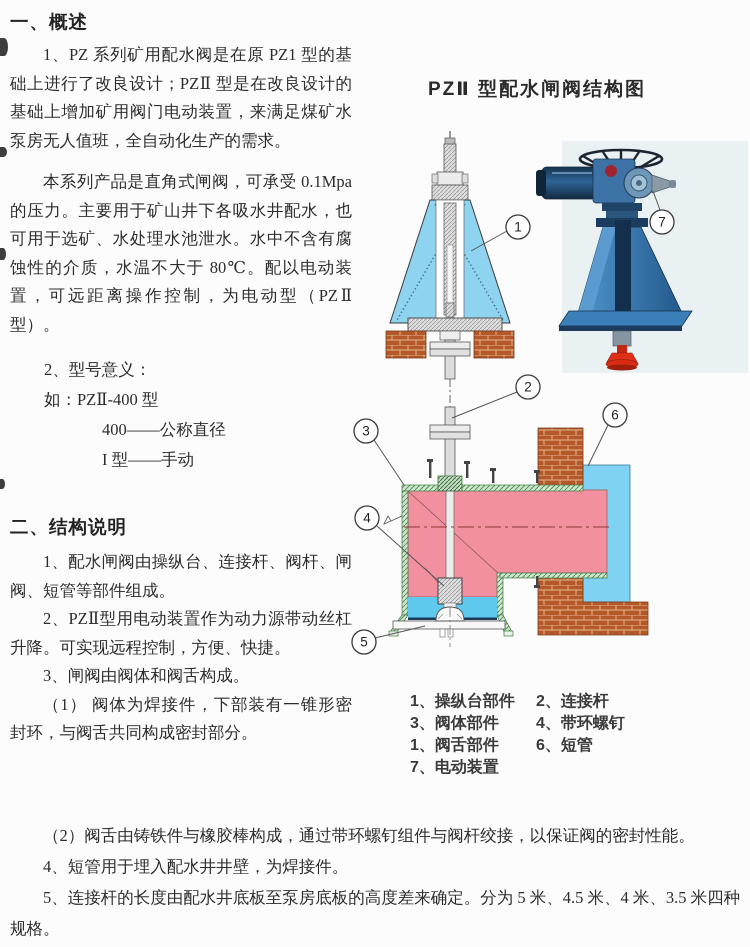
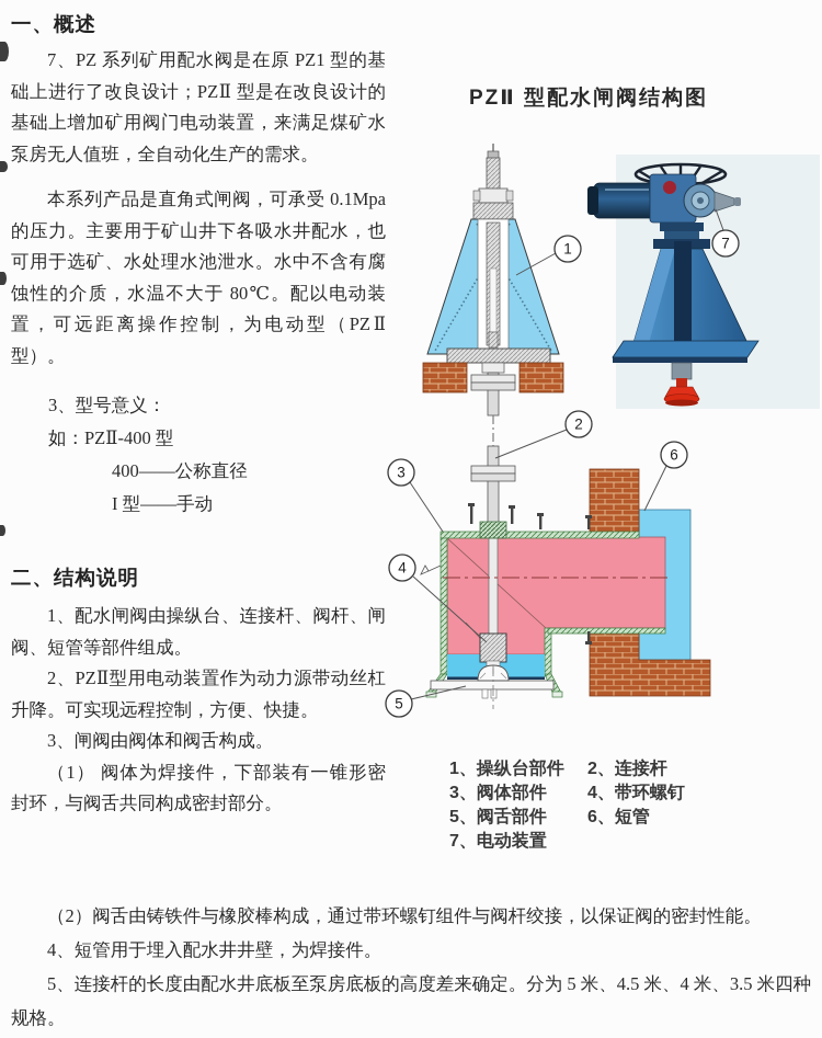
  一、概述
- 1、PZ 系列矿用配水阀是在原 PZ1 型的基础上进行了改良设计；PZⅡ 型是在改良设计的基础上增加矿用阀门电动装置，来满足煤矿水泵房无人值班，全自动化生产的需求。
+ 7、PZ 系列矿用配水阀是在原 PZ1 型的基础上进行了改良设计；PZⅡ 型是在改良设计的基础上增加矿用阀门电动装置，来满足煤矿水泵房无人值班，全自动化生产的需求。
  本系列产品是直角式闸阀，可承受 0.1Mpa 的压力。主要用于矿山井下各吸水井配水，也可用于选矿、水处理水池泄水。水中不含有腐蚀性的介质，水温不大于 80℃。配以电动装置，可远距离操作控制，为电动型（PZⅡ 型）。
- 2、型号意义：
+ 3、型号意义：
  如：PZⅡ-400 型
  400——公称直径
  I 型——手动
  二、结构说明
  1、配水闸阀由操纵台、连接杆、阀杆、闸阀、短管等部件组成。
  2、PZⅡ型用电动装置作为动力源带动丝杠升降。可实现远程控制，方便、快捷。
  3、闸阀由阀体和阀舌构成。
  （1） 阀体为焊接件，下部装有一锥形密封环，与阀舌共同构成密封部分。
  （2）阀舌由铸铁件与橡胶棒构成，通过带环螺钉组件与阀杆绞接，以保证阀的密封性能。
  4、短管用于埋入配水井井壁，为焊接件。
  5、连接杆的长度由配水井底板至泵房底板的高度差来确定。分为 5 米、4.5 米、4 米、3.5 米四种规格。
  PZⅡ 型配水闸阀结构图
  1
  2
  3
  4
  5
  6
  7
  1、操纵台部件
  2、连接杆
  3、阀体部件
  4、带环螺钉
- 1、阀舌部件
+ 5、阀舌部件
  6、短管
  7、电动装置
